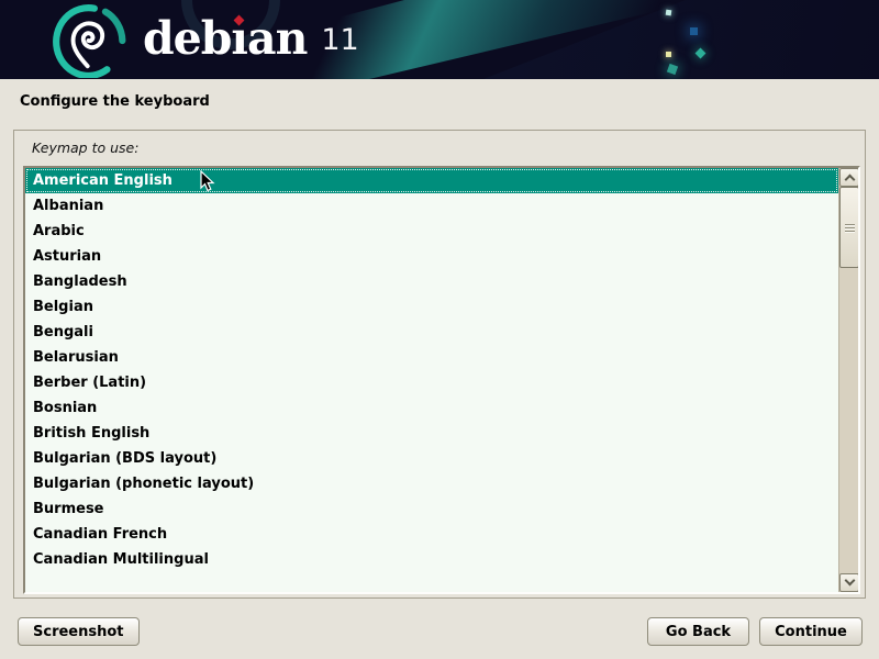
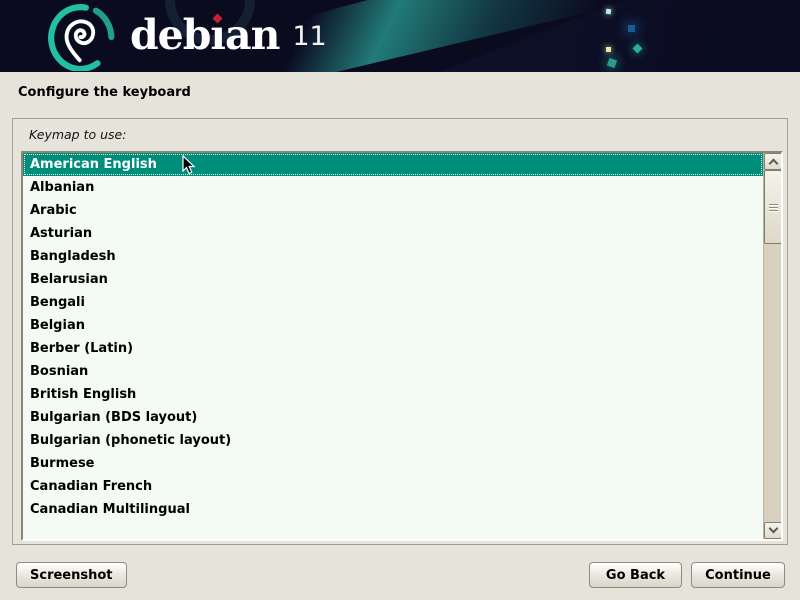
  debıan
  11
  Configure the keyboard
  Keymap to use:
  American English
  Albanian
  Arabic
  Asturian
  Bangladesh
- Belgian
+ Belarusian
  Bengali
- Belarusian
+ Belgian
  Berber (Latin)
  Bosnian
  British English
  Bulgarian (BDS layout)
  Bulgarian (phonetic layout)
  Burmese
  Canadian French
  Canadian Multilingual
  Screenshot
  Go Back
  Continue
